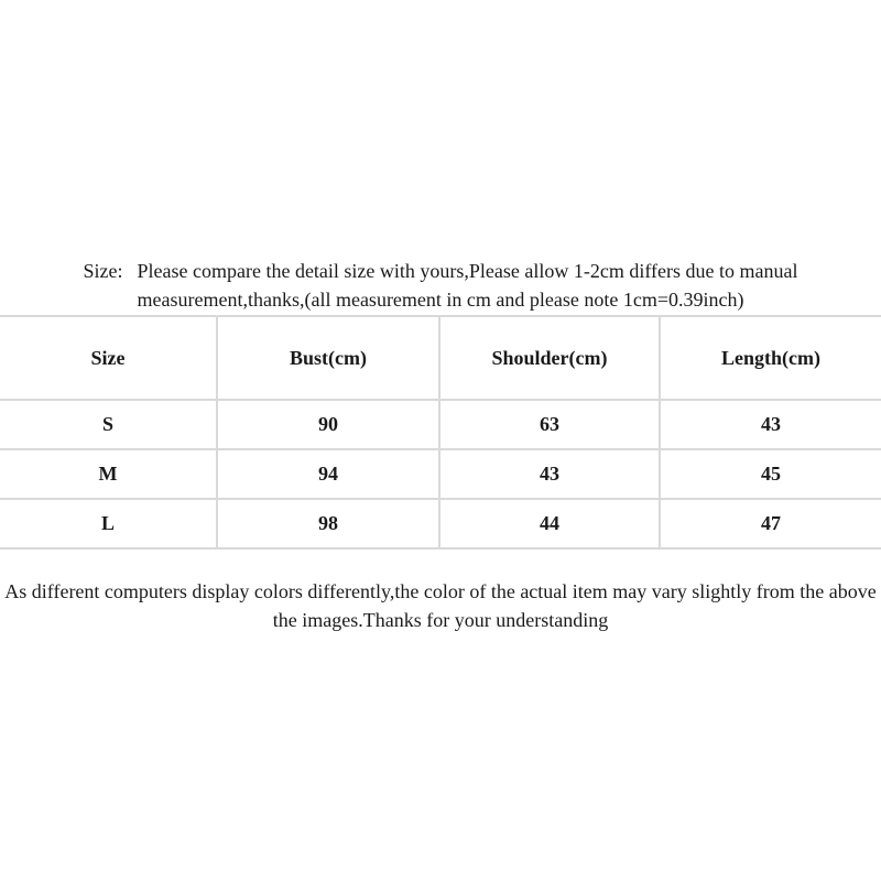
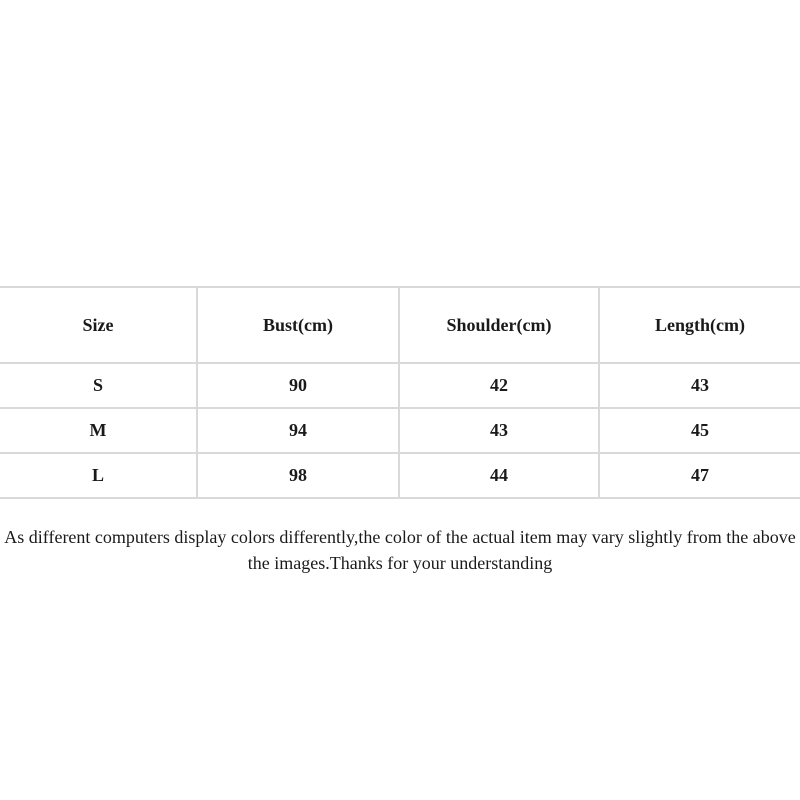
- Size: Please compare the detail size with yours,Please allow 1-2cm differs due to manual
- measurement,thanks,(all measurement in cm and please note 1cm=0.39inch)
  Size	Bust(cm)	Shoulder(cm)	Length(cm)
- S	90	63	43
+ S	90	42	43
  M	94	43	45
  L	98	44	47
  As different computers display colors differently,the color of the actual item may vary slightly from the above
  the images.Thanks for your understanding
